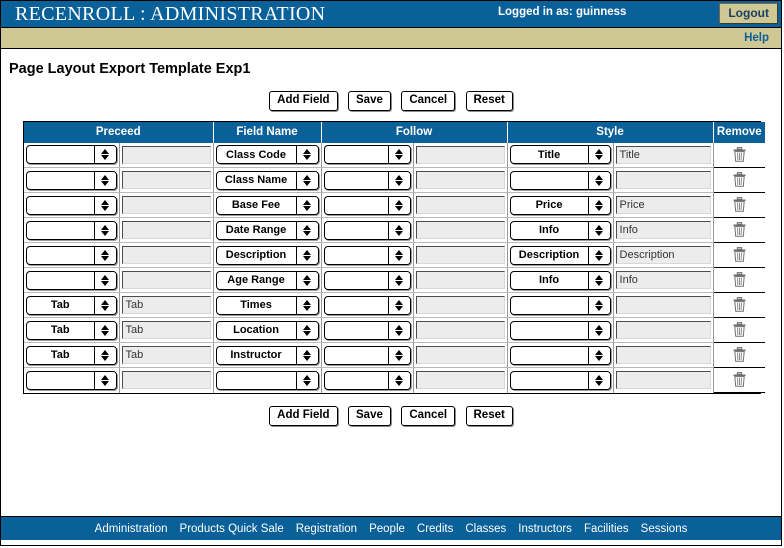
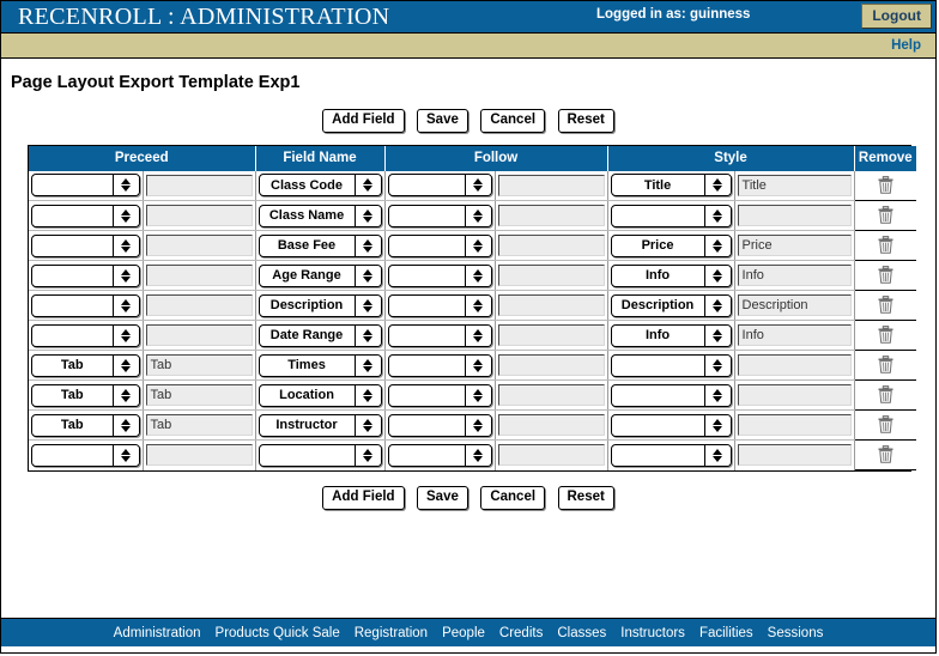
  RECENROLL : ADMINISTRATION
  Logged in as: guinness
  Logout
  Help
  Page Layout Export Template Exp1
  Add Field Save Cancel Reset
  Preceed	Field Name	Follow	Style	Remove
  		Class Code			Title	Title
  		Class Name
  		Base Fee			Price	Price
- 		Date Range			Info	Info
+ 		Age Range			Info	Info
  		Description			Description	Description
- 		Age Range			Info	Info
+ 		Date Range			Info	Info
  Tab	Tab	Times
  Tab	Tab	Location
  Tab	Tab	Instructor
  Add Field Save Cancel Reset
  Administration
  Products Quick Sale
  Registration
  People
  Credits
  Classes
  Instructors
  Facilities
  Sessions
